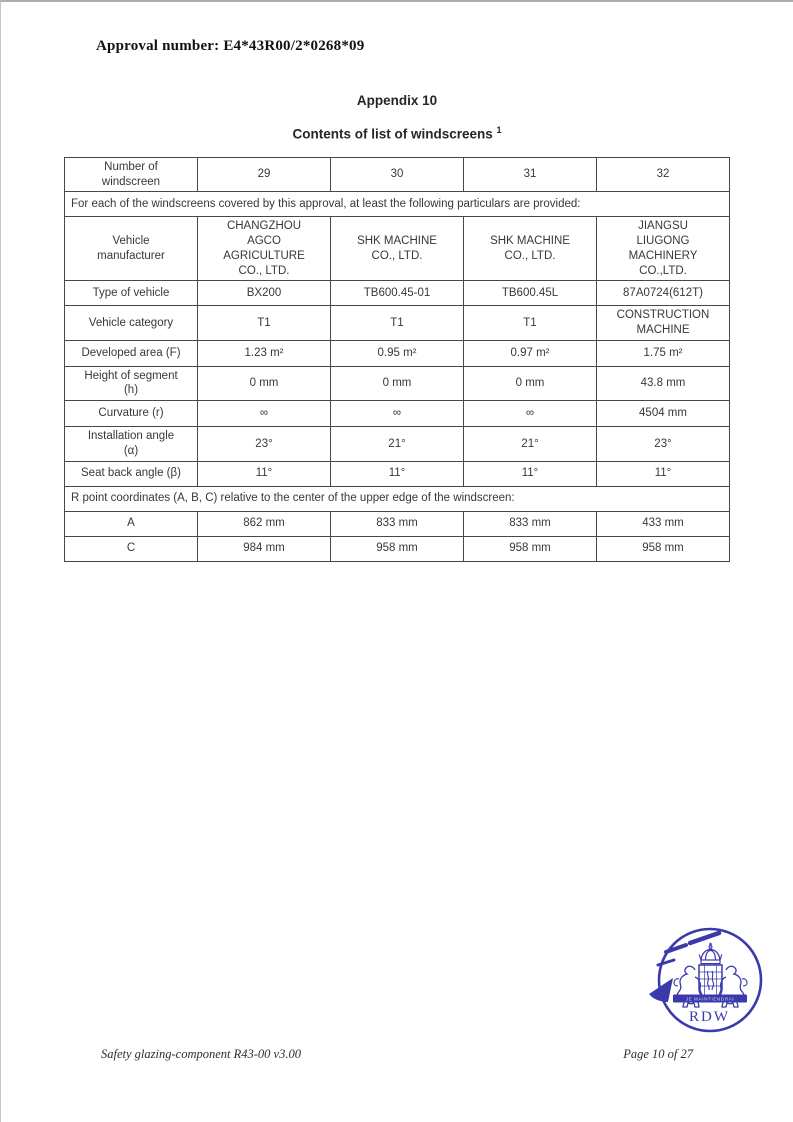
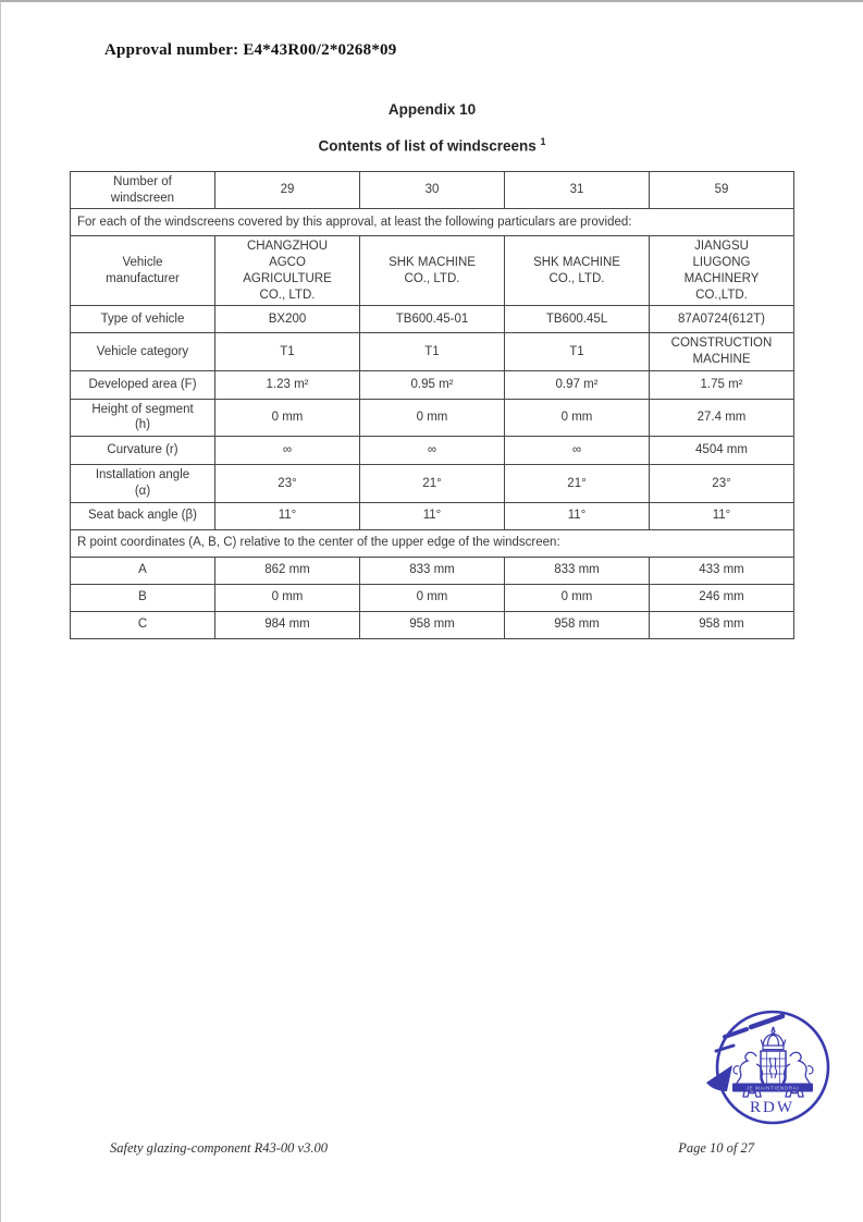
  Approval number: E4*43R00/2*0268*09
  Appendix 10
  Contents of list of windscreens 1
- Number of windscreen	29	30	31	32
+ Number of windscreen	29	30	31	59
  For each of the windscreens covered by this approval, at least the following particulars are provided:
  Vehicle manufacturer	CHANGZHOU AGCO AGRICULTURE CO., LTD.	SHK MACHINE CO., LTD.	SHK MACHINE CO., LTD.	JIANGSU LIUGONG MACHINERY CO.,LTD.
  Type of vehicle	BX200	TB600.45-01	TB600.45L	87A0724(612T)
  Vehicle category	T1	T1	T1	CONSTRUCTION MACHINE
  Developed area (F)	1.23 m²	0.95 m²	0.97 m²	1.75 m²
- Height of segment (h)	0 mm	0 mm	0 mm	43.8 mm
+ Height of segment (h)	0 mm	0 mm	0 mm	27.4 mm
  Curvature (r)	∞	∞	∞	4504 mm
  Installation angle (α)	23°	21°	21°	23°
  Seat back angle (β)	11°	11°	11°	11°
  R point coordinates (A, B, C) relative to the center of the upper edge of the windscreen:
  A	862 mm	833 mm	833 mm	433 mm
+ B	0 mm	0 mm	0 mm	246 mm
  C	984 mm	958 mm	958 mm	958 mm
  RDW
  Safety glazing-component R43-00 v3.00
  Page 10 of 27
